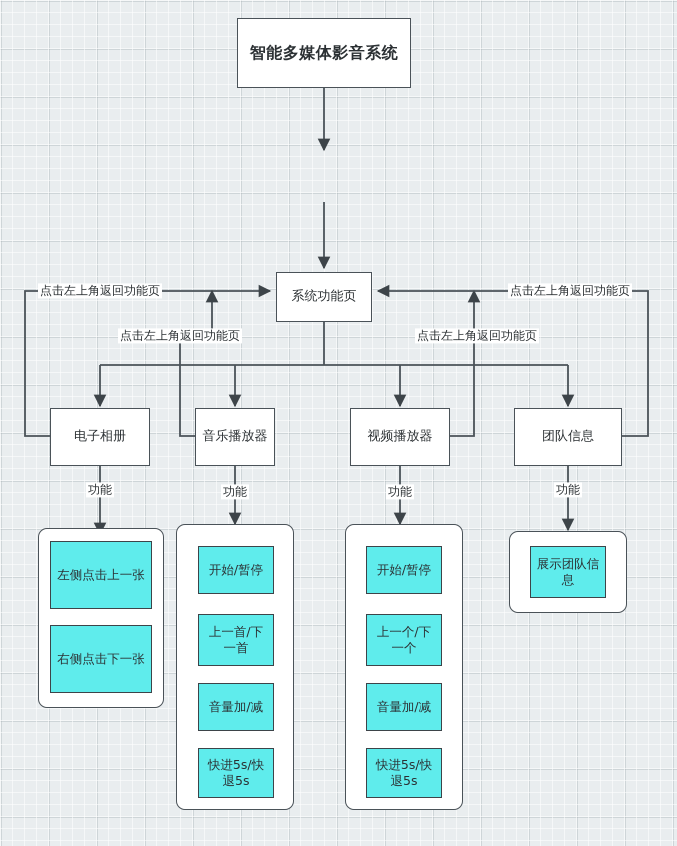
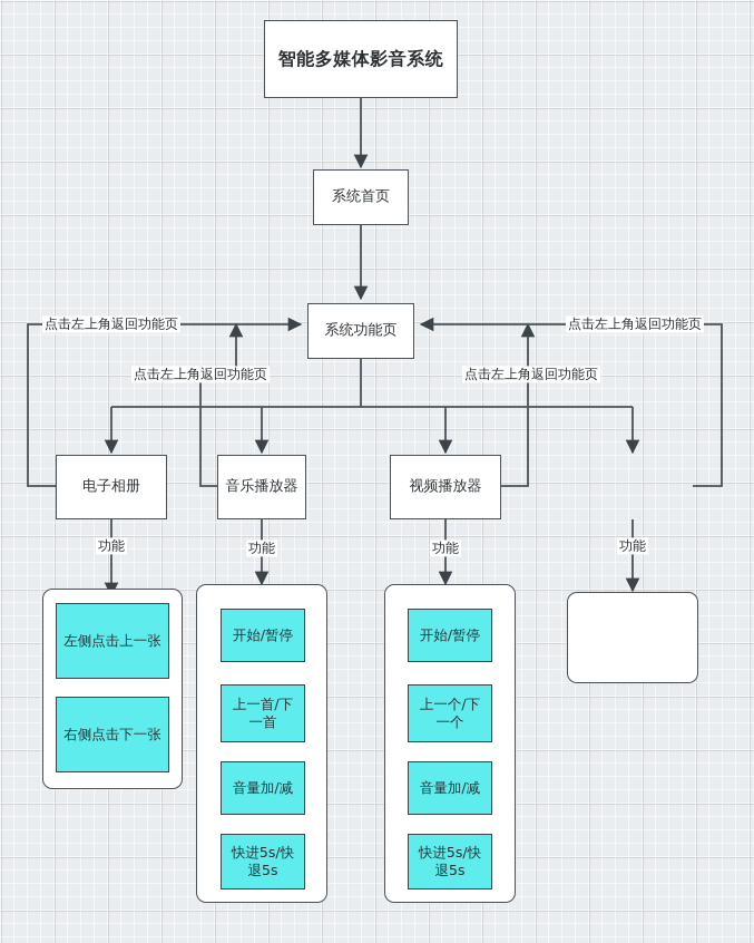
  智能多媒体影音系统
+ 系统首页
  系统功能页
  电子相册
  音乐播放器
  视频播放器
- 团队信息
  点击左上角返回功能页
  点击左上角返回功能页
  点击左上角返回功能页
  点击左上角返回功能页
  功能
  功能
  功能
  功能
  左侧点击上一张
  右侧点击下一张
  开始/暂停
  上一首/下一首
  音量加/减
  快进5s/快退5s
  开始/暂停
  上一个/下一个
  音量加/减
  快进5s/快退5s
- 展示团队信息
